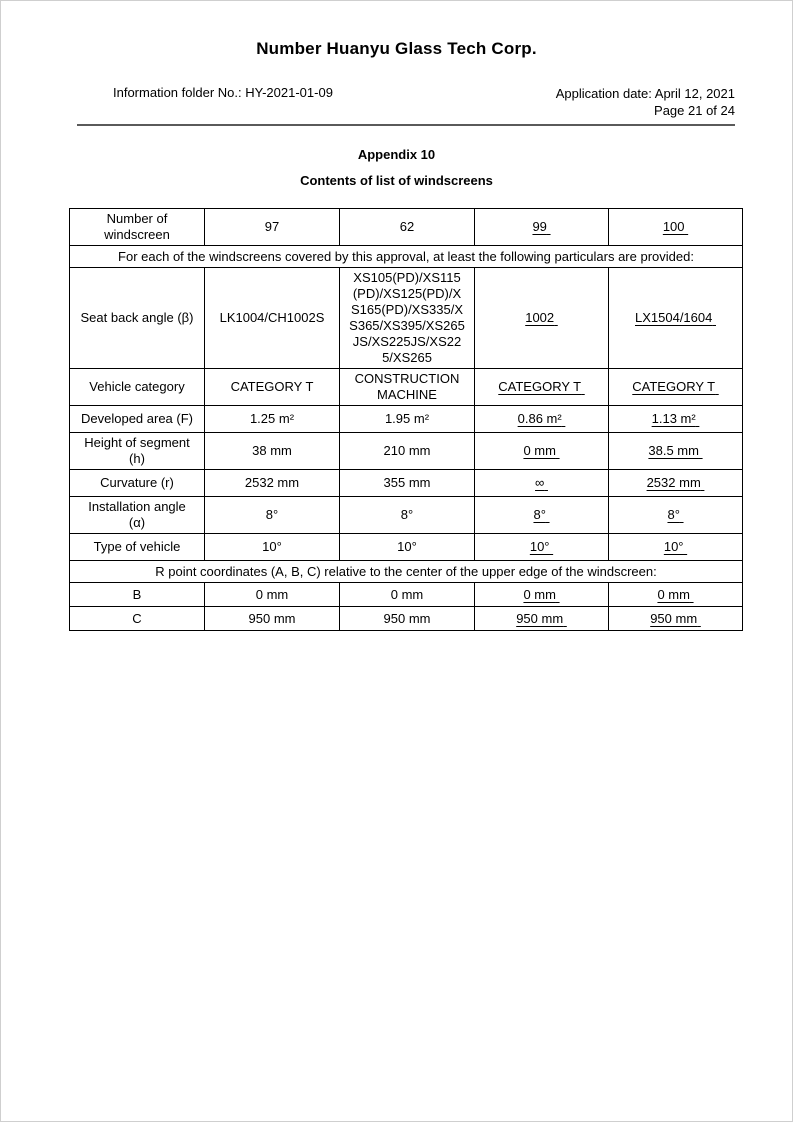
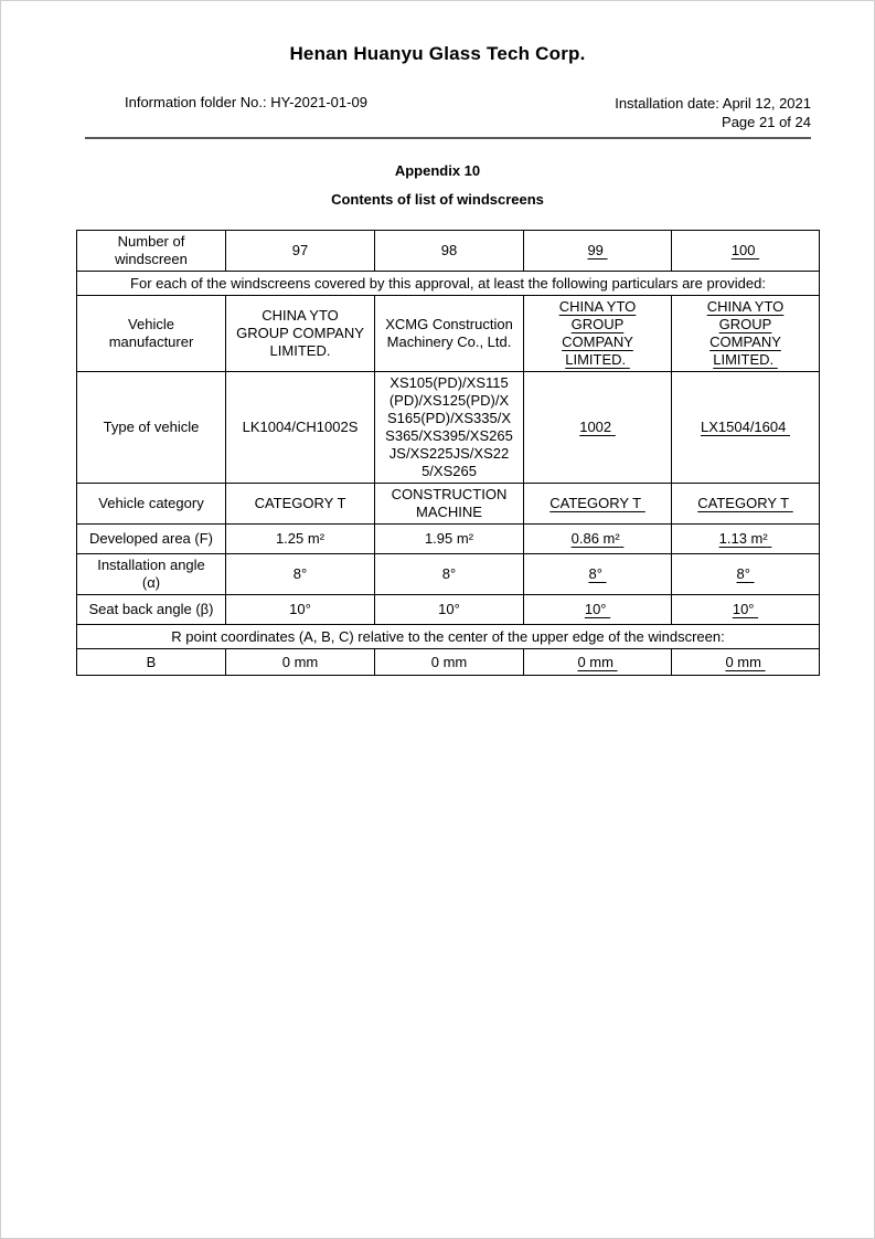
- Number Huanyu Glass Tech Corp.
+ Henan Huanyu Glass Tech Corp.
  Information folder No.: HY-2021-01-09
- Application date: April 12, 2021
+ Installation date: April 12, 2021
  Page 21 of 24
  Appendix 10
  Contents of list of windscreens
- Number of windscreen	97	62	99	100
+ Number of windscreen	97	98	99	100
  For each of the windscreens covered by this approval, at least the following particulars are provided:
+ Vehicle manufacturer	CHINA YTO GROUP COMPANY LIMITED.	XCMG Construction Machinery Co., Ltd.	CHINA YTO GROUP COMPANY LIMITED.	CHINA YTO GROUP COMPANY LIMITED.
- Seat back angle (β)	LK1004/CH1002S	XS105(PD)/XS115(PD)/XS125(PD)/XS165(PD)/XS335/XS365/XS395/XS265JS/XS225JS/XS225/XS265	1002	LX1504/1604
+ Type of vehicle	LK1004/CH1002S	XS105(PD)/XS115(PD)/XS125(PD)/XS165(PD)/XS335/XS365/XS395/XS265JS/XS225JS/XS225/XS265	1002	LX1504/1604
  Vehicle category	CATEGORY T	CONSTRUCTION MACHINE	CATEGORY T	CATEGORY T
  Developed area (F)	1.25 m²	1.95 m²	0.86 m²	1.13 m²
- Height of segment (h)	38 mm	210 mm	0 mm	38.5 mm
- Curvature (r)	2532 mm	355 mm	∞	2532 mm
  Installation angle (α)	8°	8°	8°	8°
- Type of vehicle	10°	10°	10°	10°
+ Seat back angle (β)	10°	10°	10°	10°
  R point coordinates (A, B, C) relative to the center of the upper edge of the windscreen:
  B	0 mm	0 mm	0 mm	0 mm
- C	950 mm	950 mm	950 mm	950 mm
